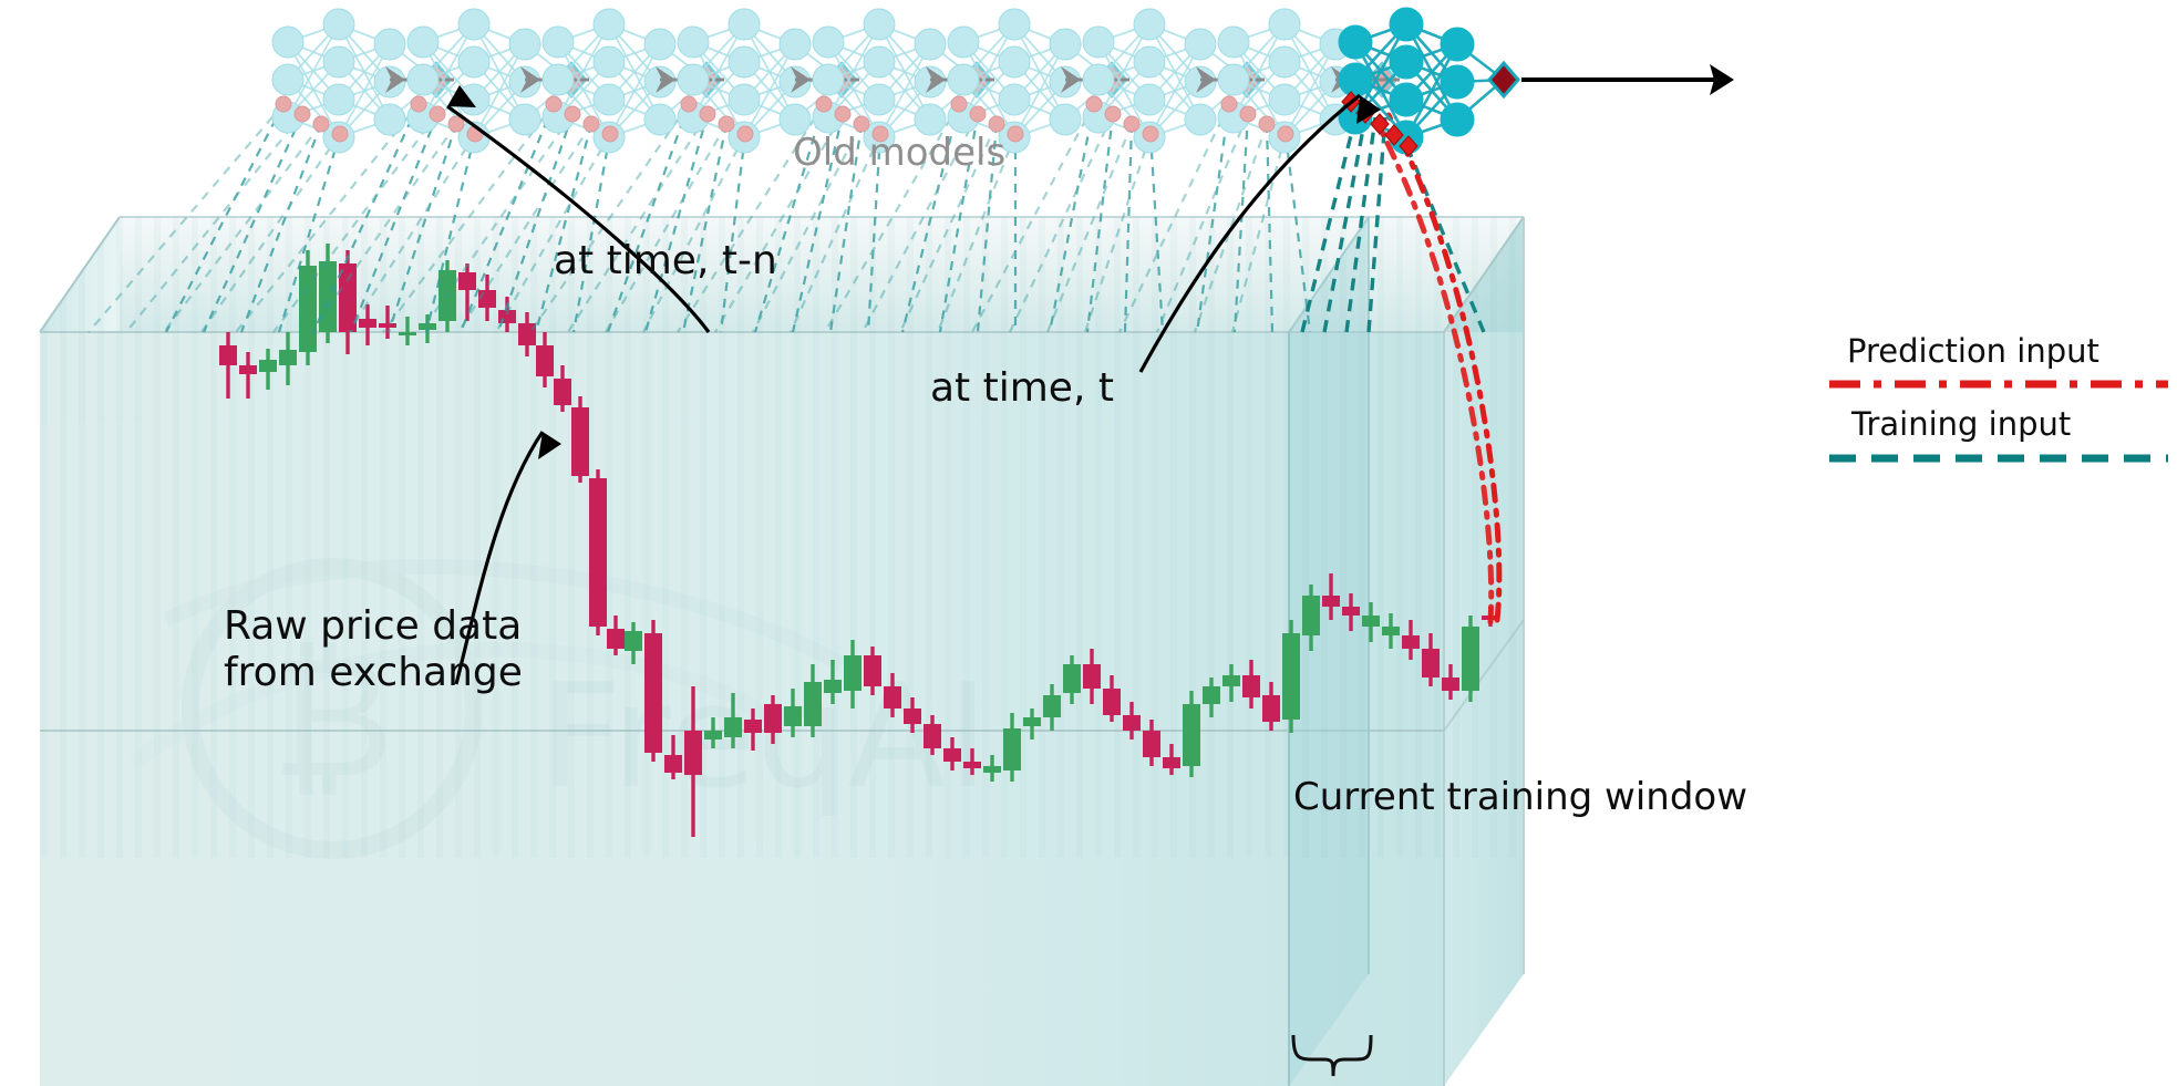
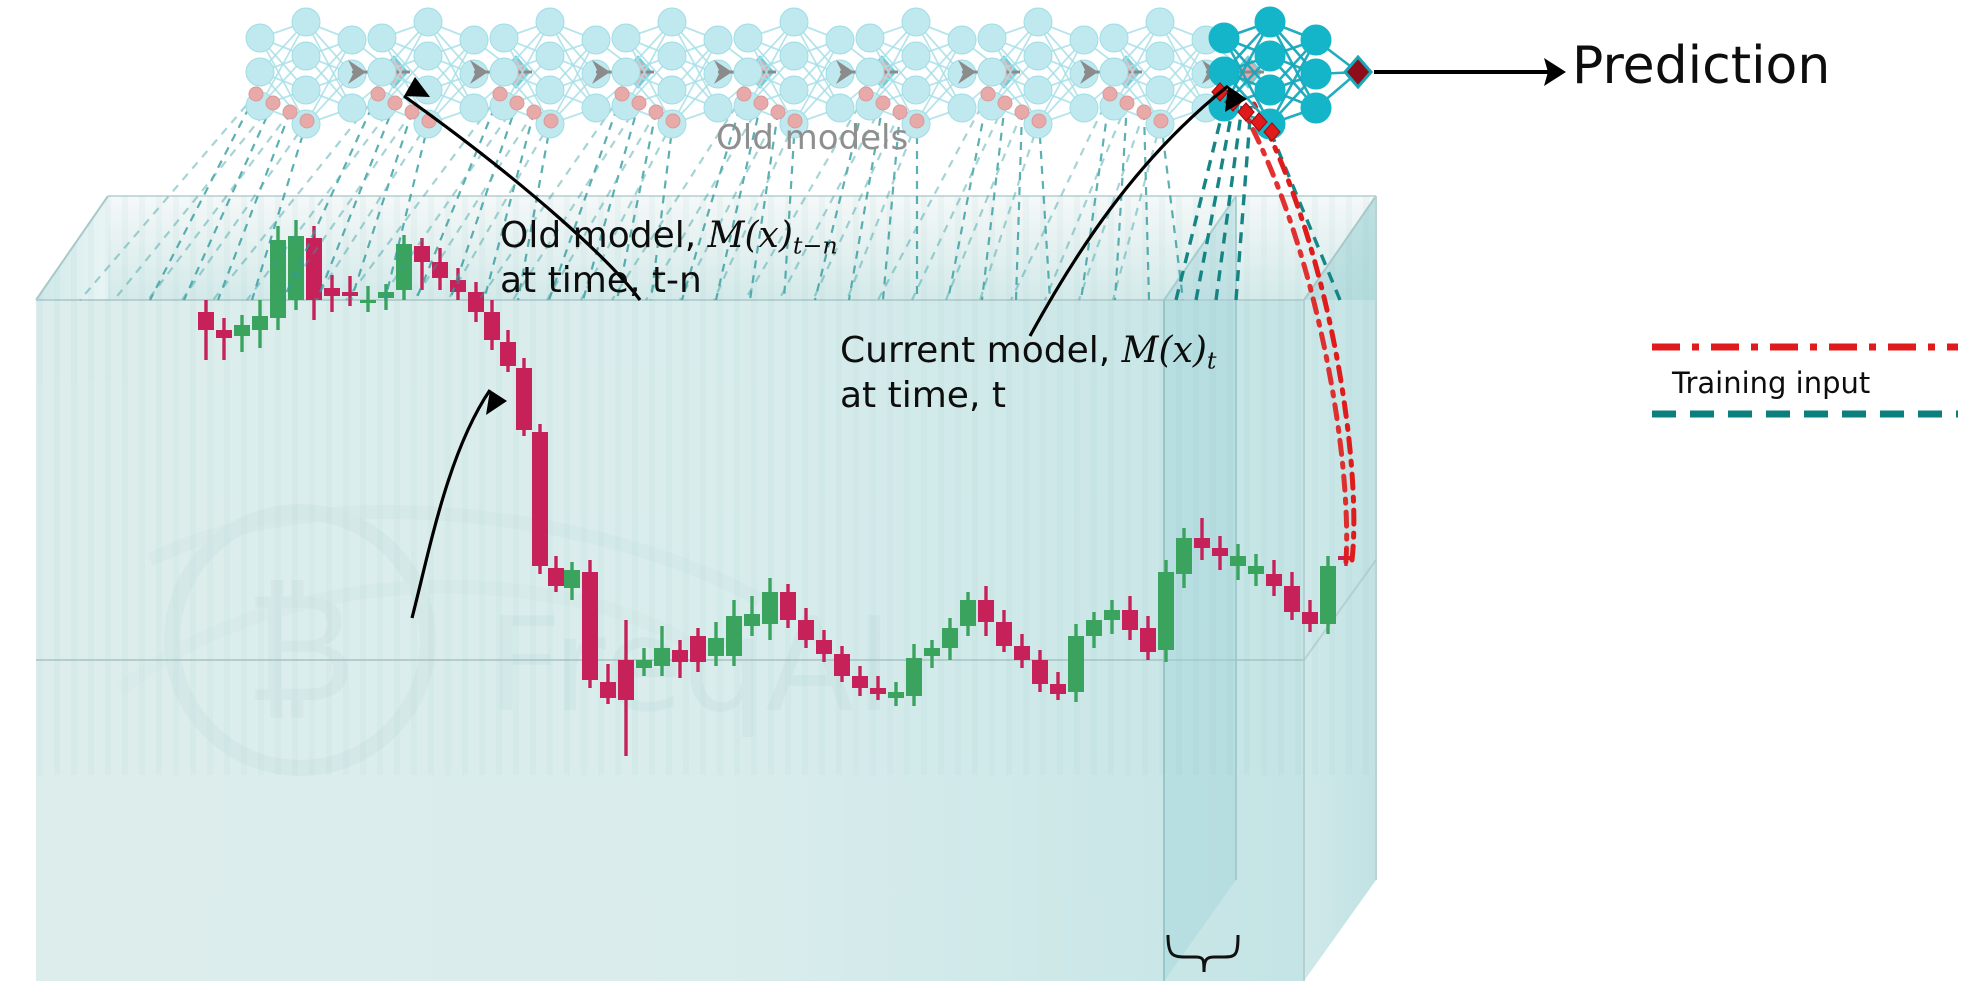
  Old models
+ Prediction
+ Old model, M(x)t−n
  at time, t-n
+ Current model, M(x)t
  at time, t
- Raw price data
- from exchange
- Current training window
- Prediction input
  Training input
